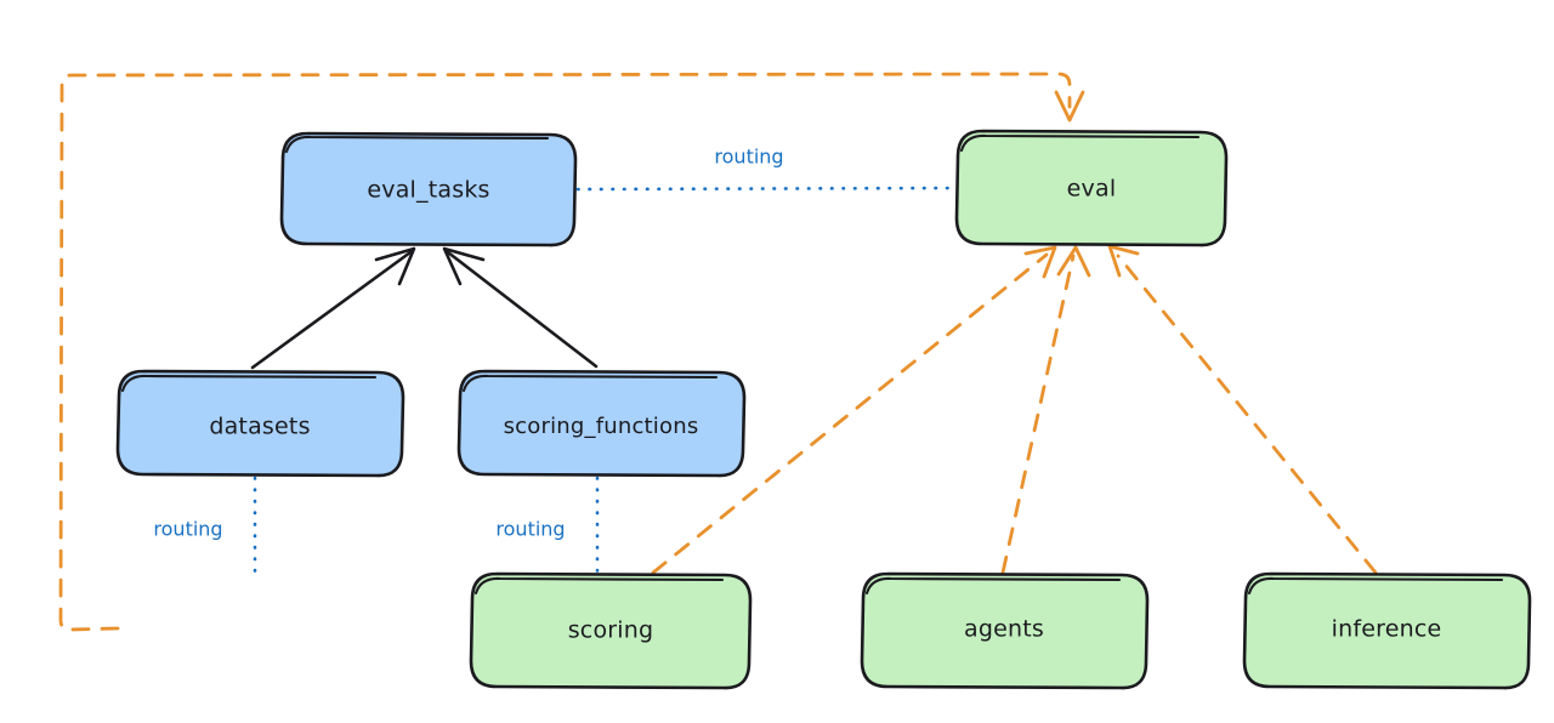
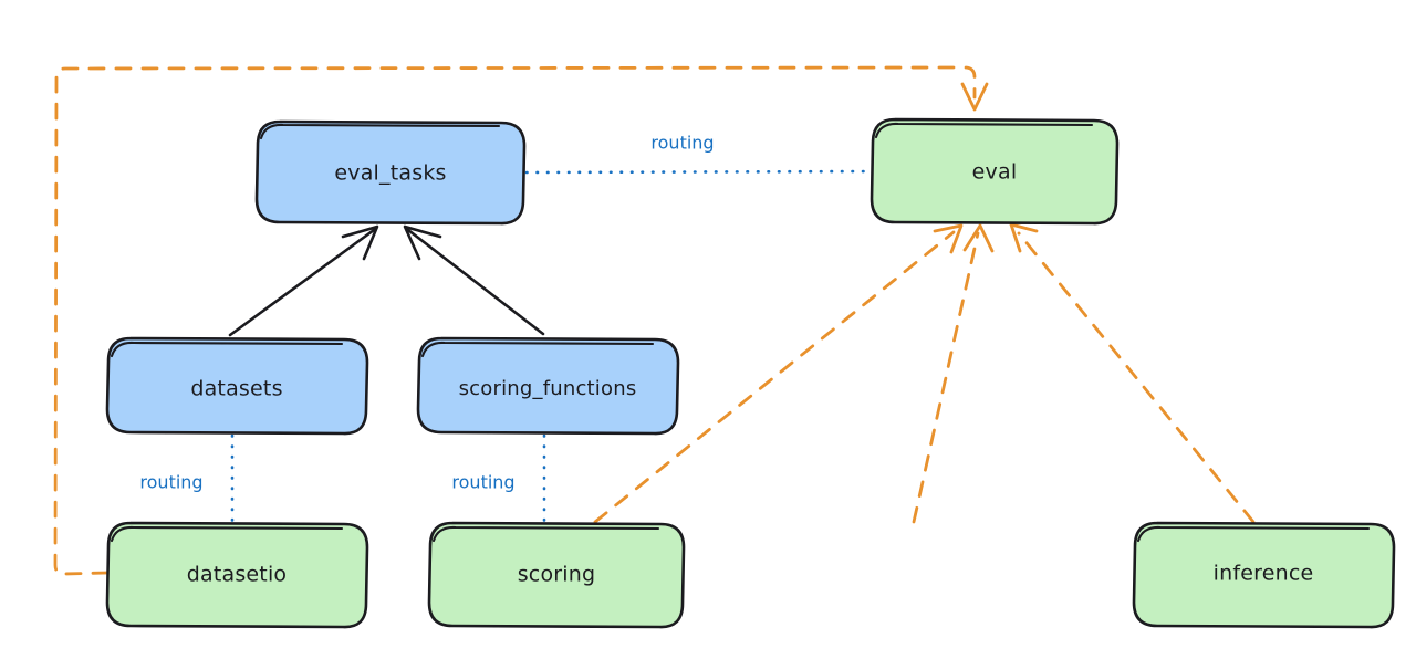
  eval_tasks
  eval
  datasets
  scoring_functions
+ datasetio
  scoring
- agents
  inference
  routing
  routing
  routing
